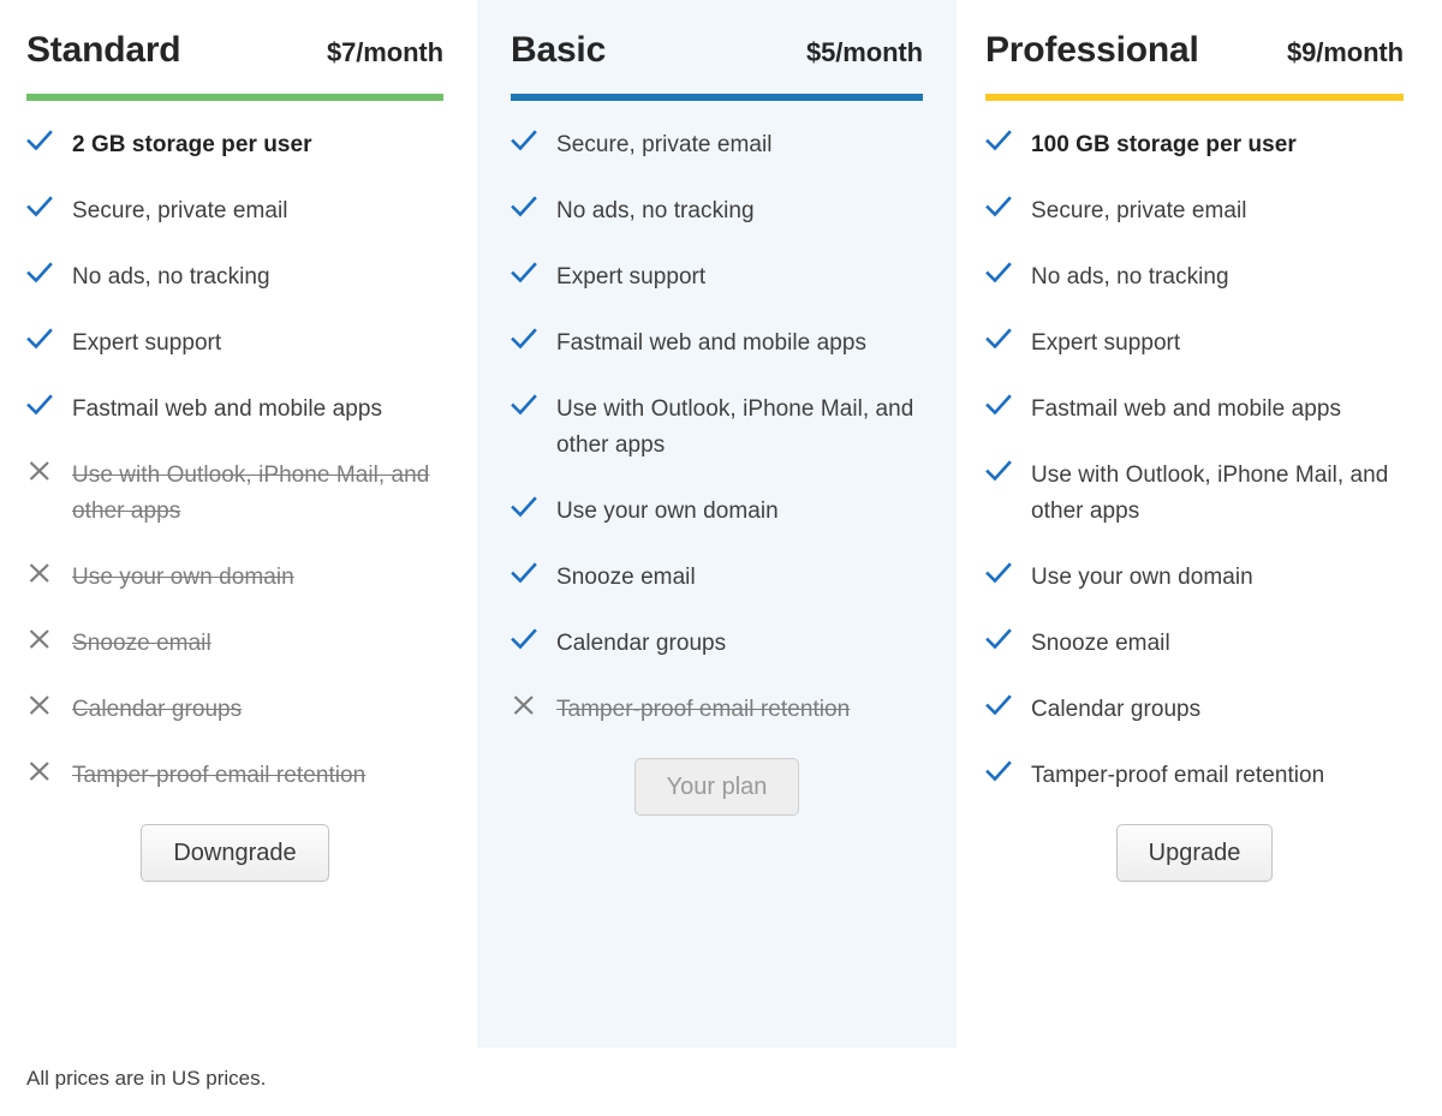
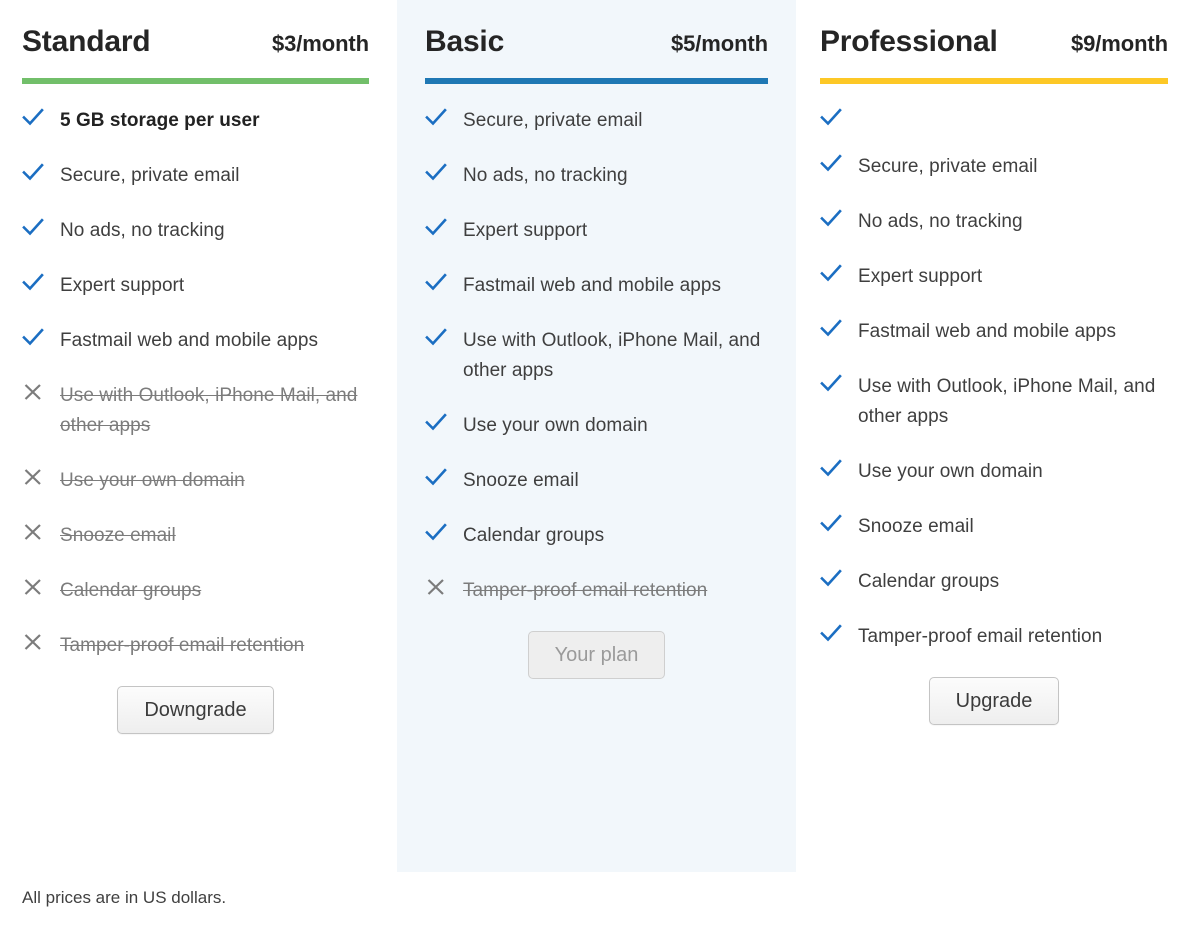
  Standard
- $7/month
+ $3/month
- 2 GB storage per user
+ 5 GB storage per user
  Secure, private email
  No ads, no tracking
  Expert support
  Fastmail web and mobile apps
  Use with Outlook, iPhone Mail, and other apps
  Use your own domain
  Snooze email
  Calendar groups
  Tamper-proof email retention
  Downgrade
  Basic
  $5/month
  Secure, private email
  No ads, no tracking
  Expert support
  Fastmail web and mobile apps
  Use with Outlook, iPhone Mail, and other apps
  Use your own domain
  Snooze email
  Calendar groups
  Tamper-proof email retention
  Your plan
  Professional
  $9/month
- 100 GB storage per user
  Secure, private email
  No ads, no tracking
  Expert support
  Fastmail web and mobile apps
  Use with Outlook, iPhone Mail, and other apps
  Use your own domain
  Snooze email
  Calendar groups
  Tamper-proof email retention
  Upgrade
- All prices are in US prices.
+ All prices are in US dollars.
